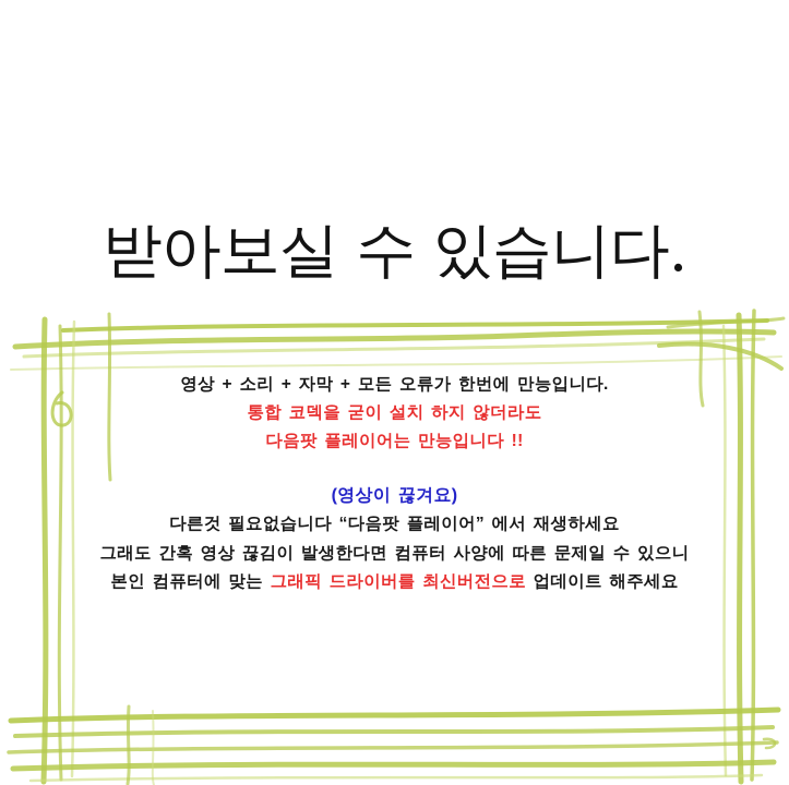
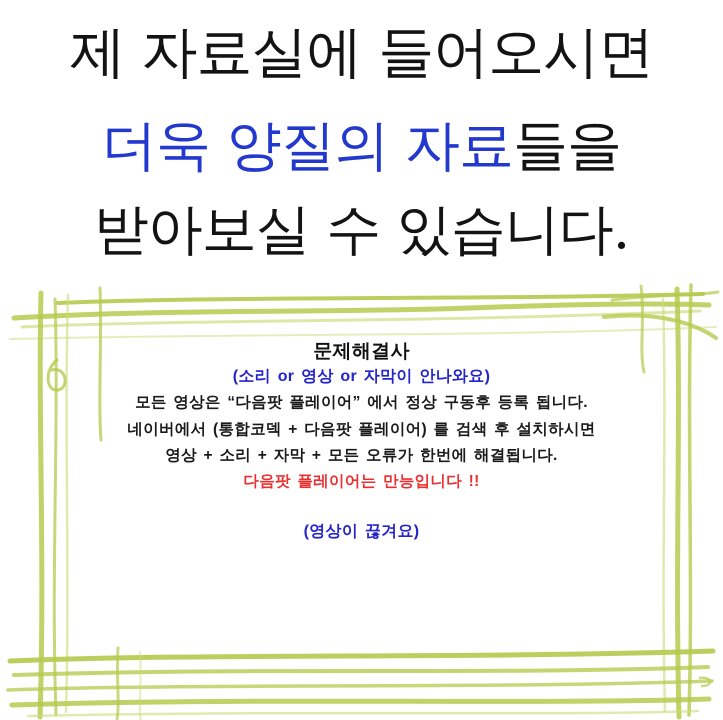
+ 제 자료실에 들어오시면
+ 더욱 양질의 자료들을
  받아보실 수 있습니다.
+ 문제해결사
+ (소리 or 영상 or 자막이 안나와요)
+ 모든 영상은 “다음팟 플레이어” 에서 정상 구동후 등록 됩니다.
+ 네이버에서 (통합코덱 + 다음팟 플레이어) 를 검색 후 설치하시면
- 영상 + 소리 + 자막 + 모든 오류가 한번에 만능입니다.
+ 영상 + 소리 + 자막 + 모든 오류가 한번에 해결됩니다.
- 통합 코덱을 굳이 설치 하지 않더라도
  다음팟 플레이어는 만능입니다 !!
  (영상이 끊겨요)
- 다른것 필요없습니다 “다음팟 플레이어” 에서 재생하세요
- 그래도 간혹 영상 끊김이 발생한다면 컴퓨터 사양에 따른 문제일 수 있으니
- 본인 컴퓨터에 맞는 그래픽 드라이버를 최신버전으로 업데이트 해주세요
